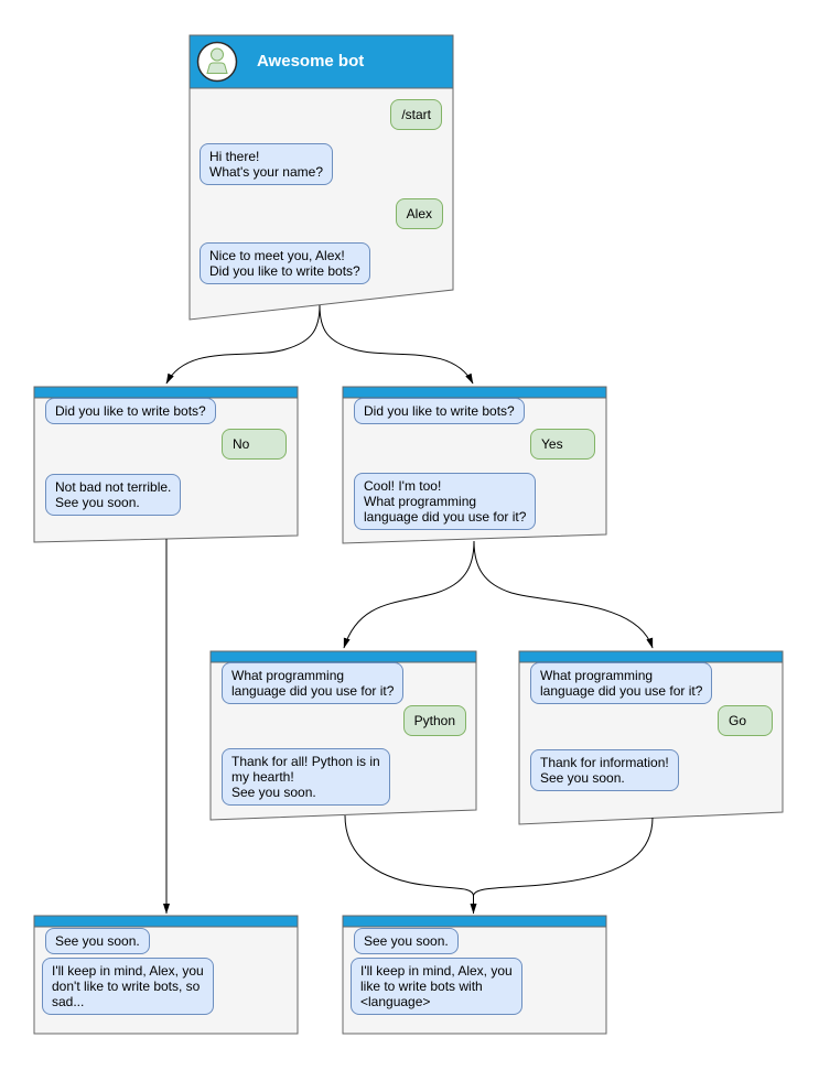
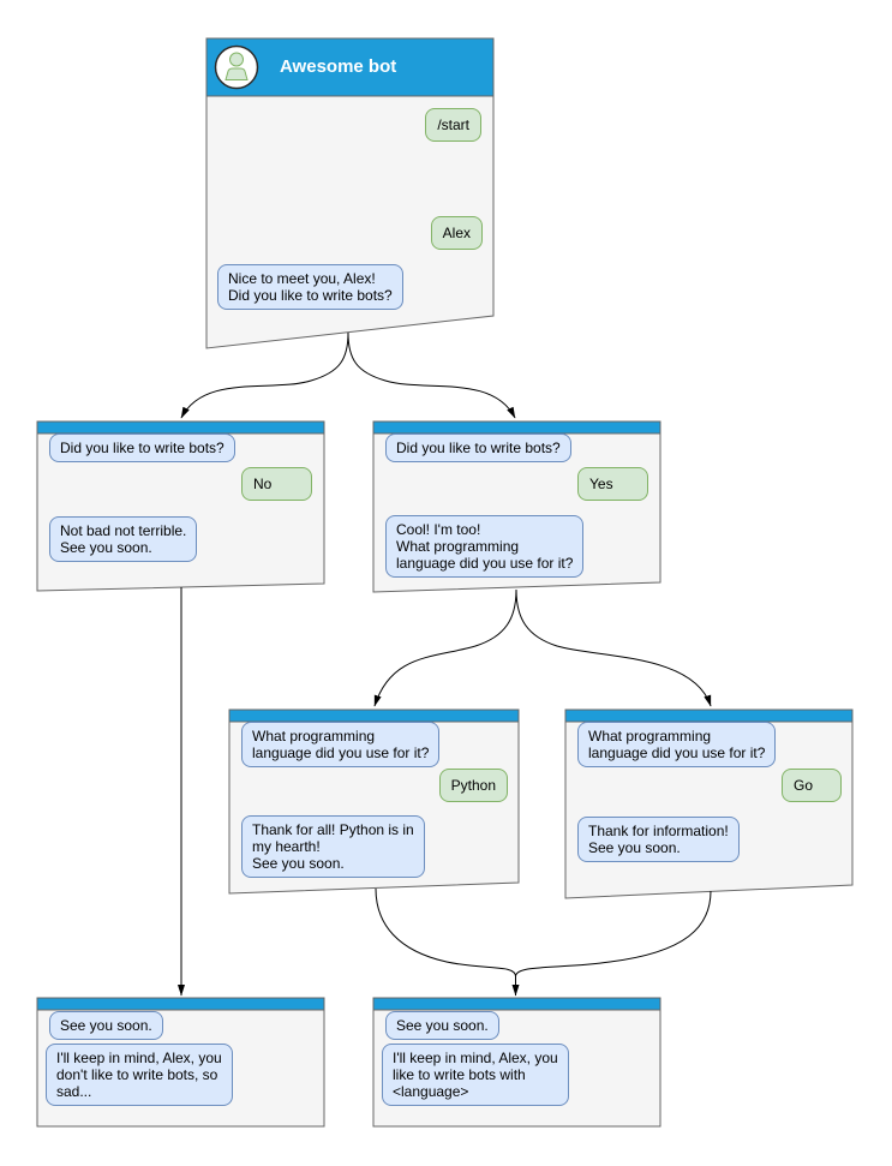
  Awesome bot
  /start
- Hi there!
- What's your name?
  Alex
  Nice to meet you, Alex!
  Did you like to write bots?
  Did you like to write bots?
  No
  Not bad not terrible.
  See you soon.
  Did you like to write bots?
  Yes
  Cool! I'm too!
  What programming
  language did you use for it?
  What programming
  language did you use for it?
  Python
  Thank for all! Python is in
  my hearth!
  See you soon.
  What programming
  language did you use for it?
  Go
  Thank for information!
  See you soon.
  See you soon.
  I'll keep in mind, Alex, you
  don't like to write bots, so
  sad...
  See you soon.
  I'll keep in mind, Alex, you
  like to write bots with
  <language>
